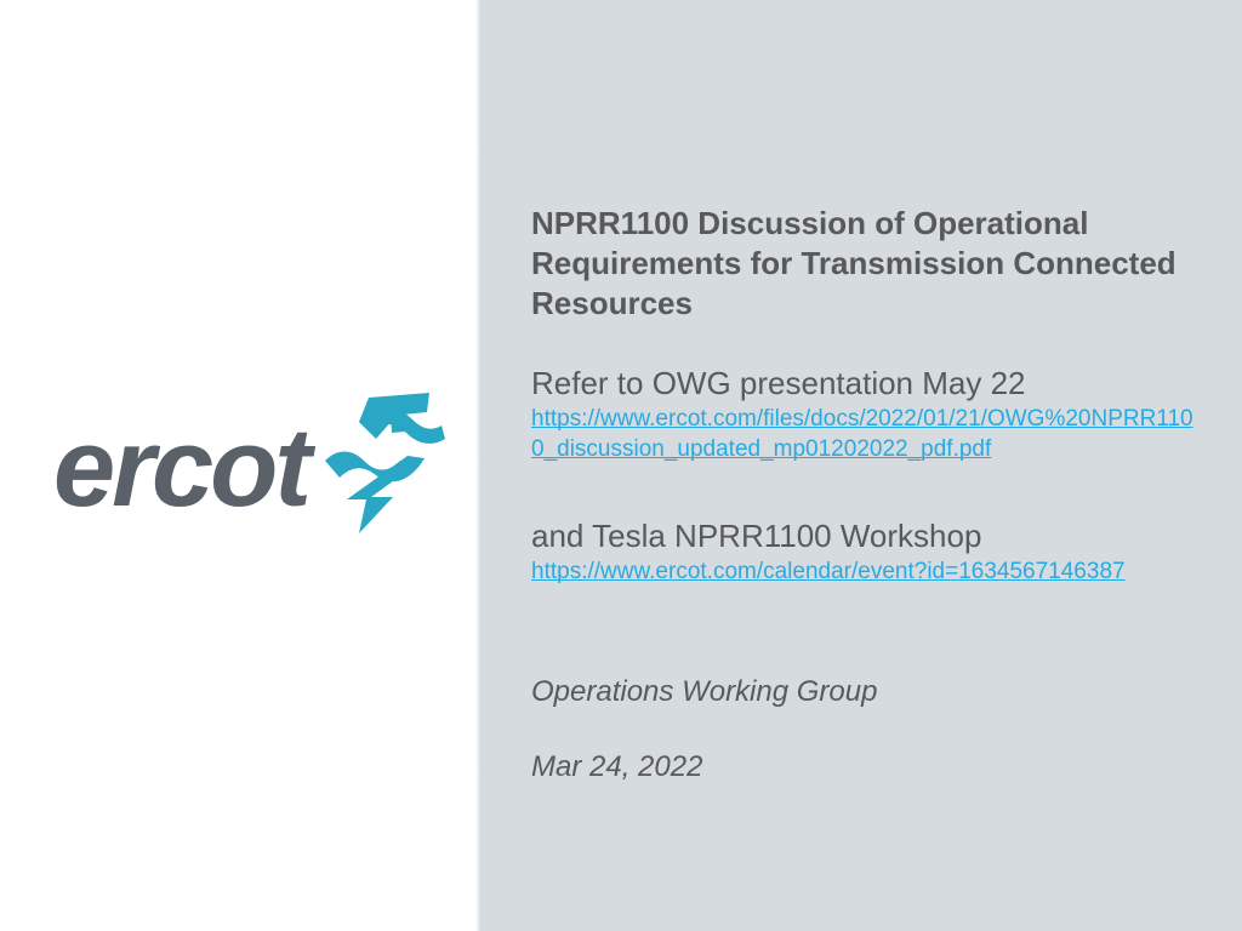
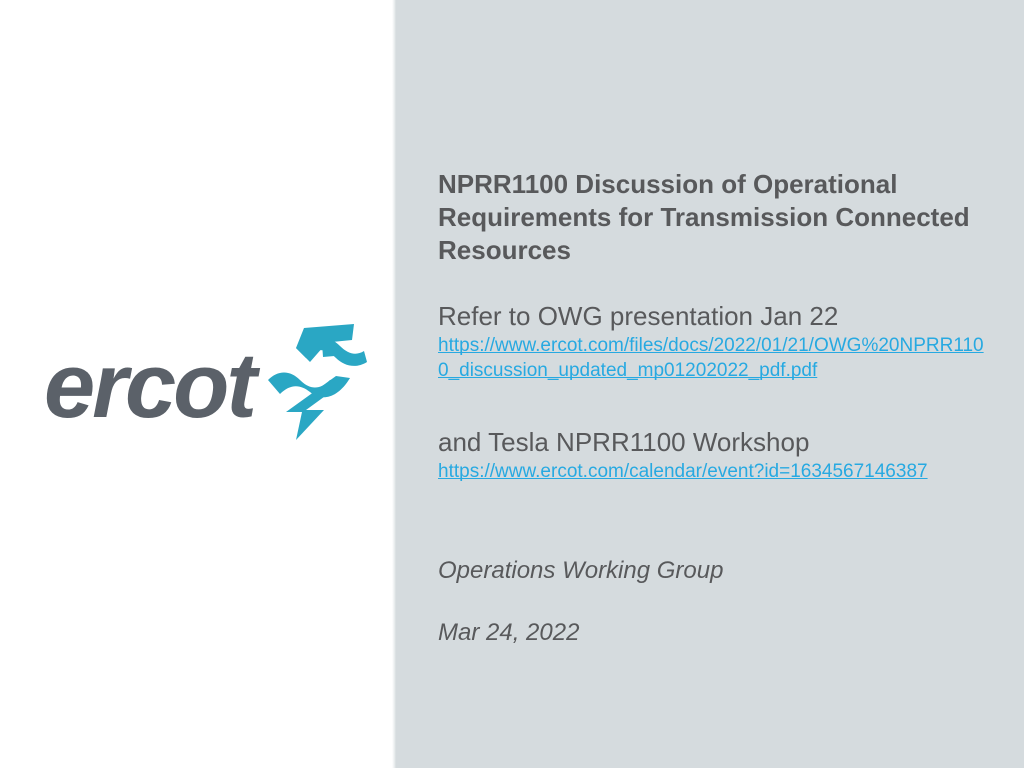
  ercot
  NPRR1100 Discussion of Operational Requirements for Transmission Connected Resources
- Refer to OWG presentation May 22
+ Refer to OWG presentation Jan 22
  https://www.ercot.com/files/docs/2022/01/21/OWG%20NPRR1100_discussion_updated_mp01202022_pdf.pdf
  and Tesla NPRR1100 Workshop
  https://www.ercot.com/calendar/event?id=1634567146387
  Operations Working Group
  Mar 24, 2022
